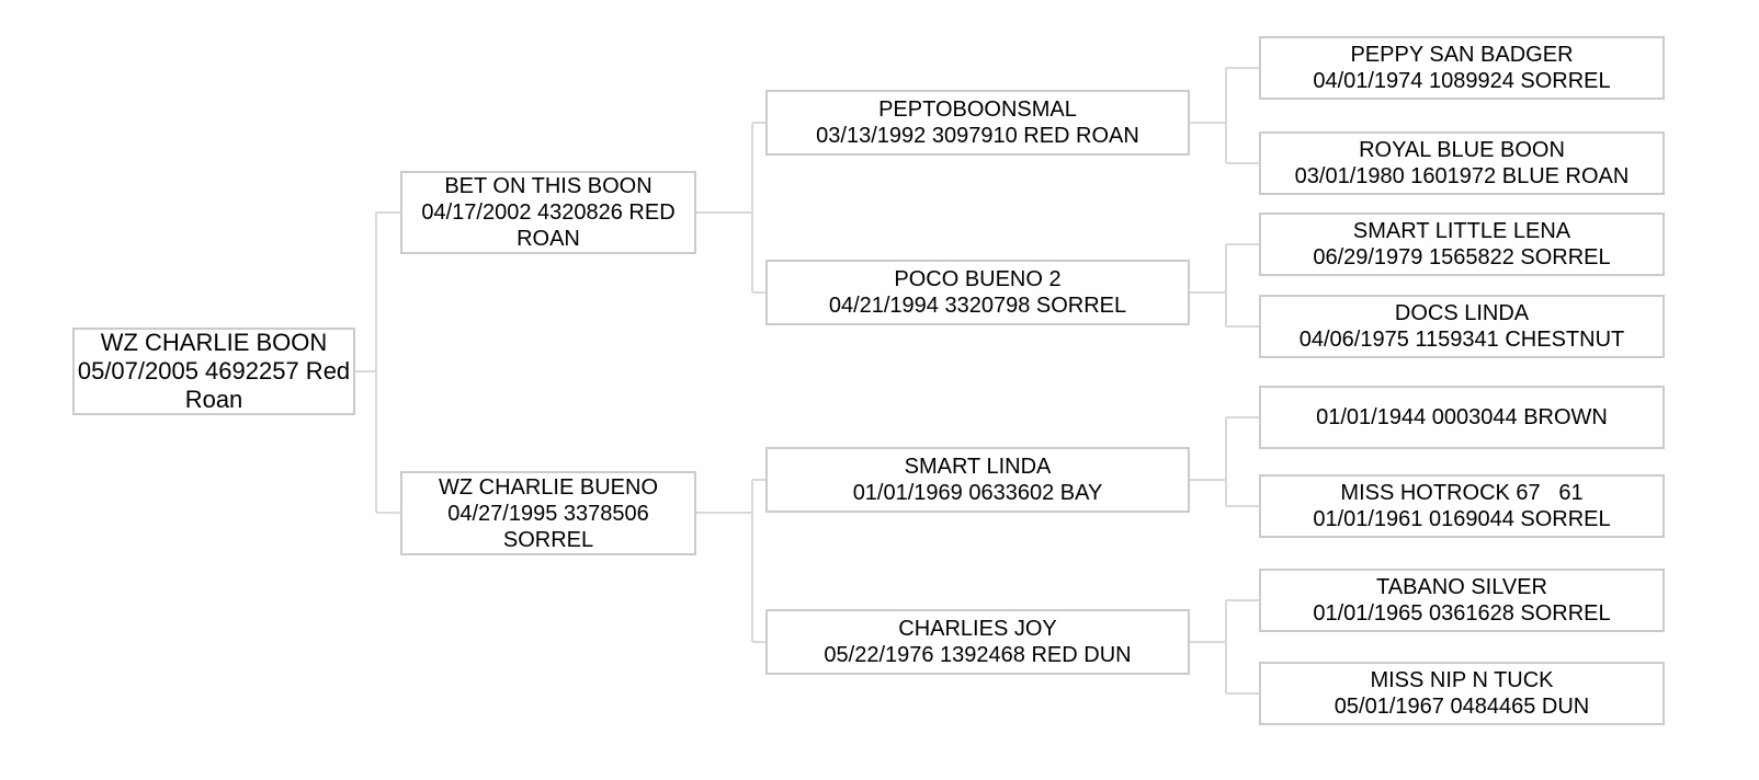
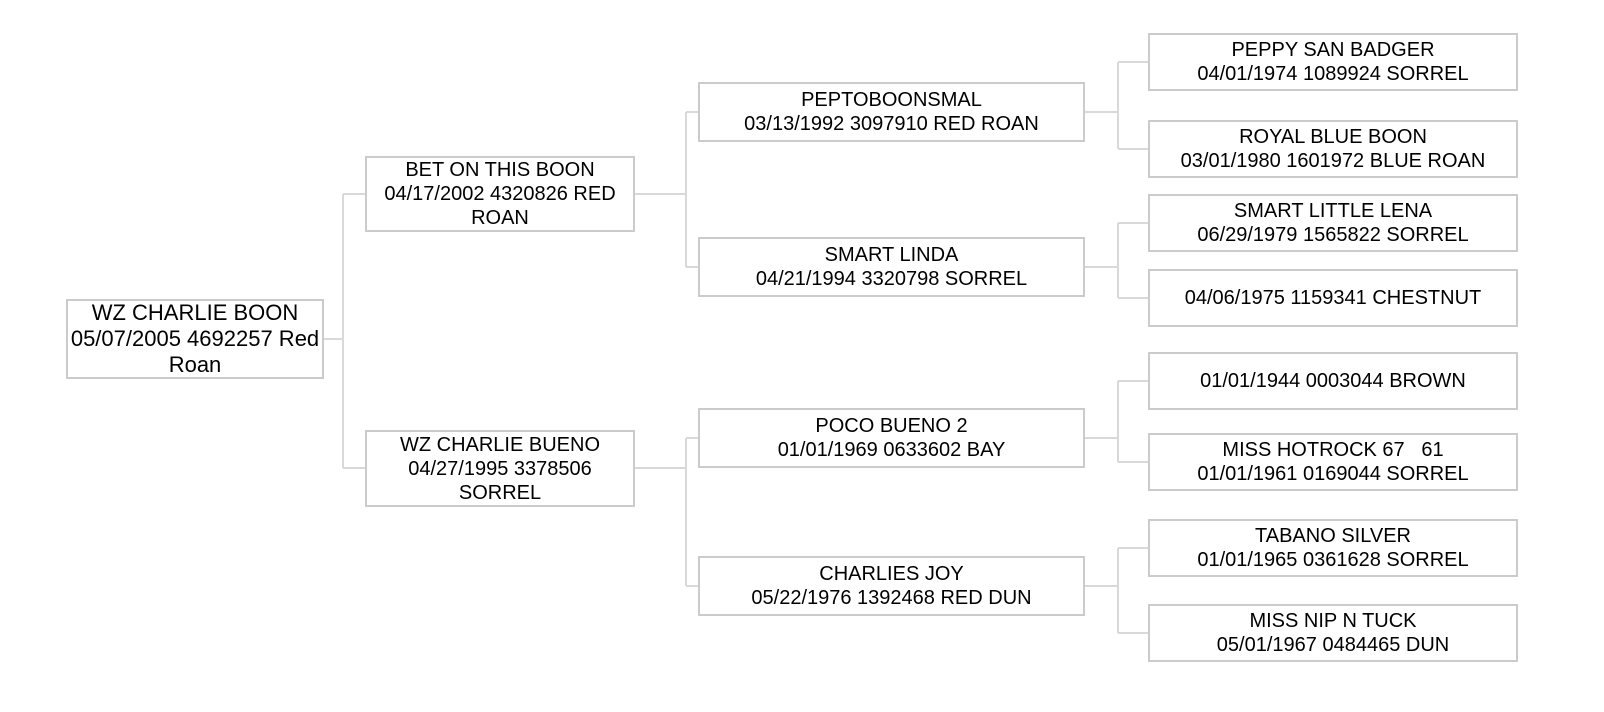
  WZ CHARLIE BOON
  05/07/2005 4692257 Red Roan
  BET ON THIS BOON
  04/17/2002 4320826 RED ROAN
  WZ CHARLIE BUENO
  04/27/1995 3378506 SORREL
  PEPTOBOONSMAL
  03/13/1992 3097910 RED ROAN
- POCO BUENO 2
+ SMART LINDA
  04/21/1994 3320798 SORREL
- SMART LINDA
+ POCO BUENO 2
  01/01/1969 0633602 BAY
  CHARLIES JOY
  05/22/1976 1392468 RED DUN
  PEPPY SAN BADGER
  04/01/1974 1089924 SORREL
  ROYAL BLUE BOON
  03/01/1980 1601972 BLUE ROAN
  SMART LITTLE LENA
  06/29/1979 1565822 SORREL
- DOCS LINDA
  04/06/1975 1159341 CHESTNUT
  01/01/1944 0003044 BROWN
  MISS HOTROCK 67 61
  01/01/1961 0169044 SORREL
  TABANO SILVER
  01/01/1965 0361628 SORREL
  MISS NIP N TUCK
  05/01/1967 0484465 DUN
